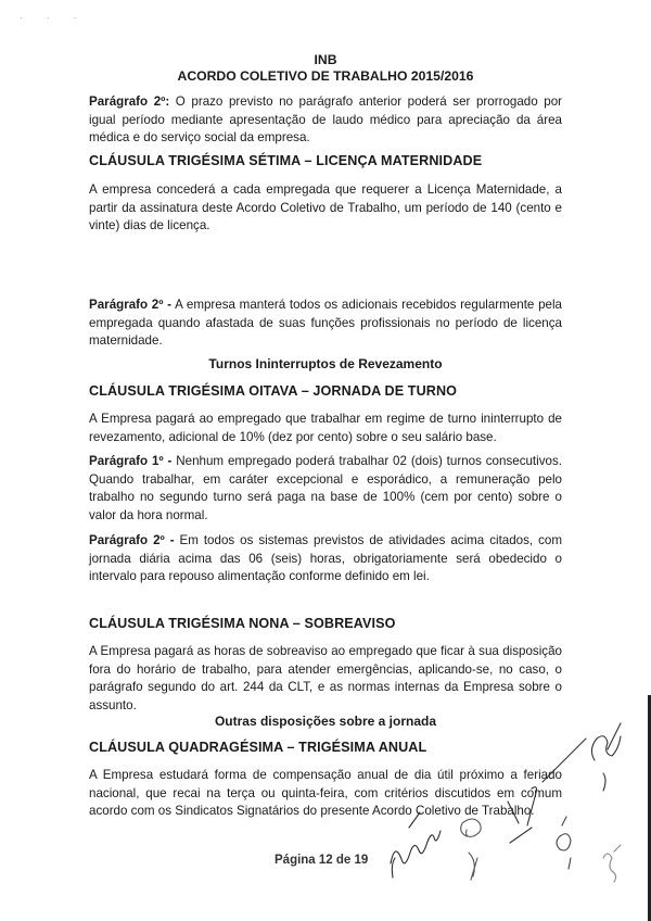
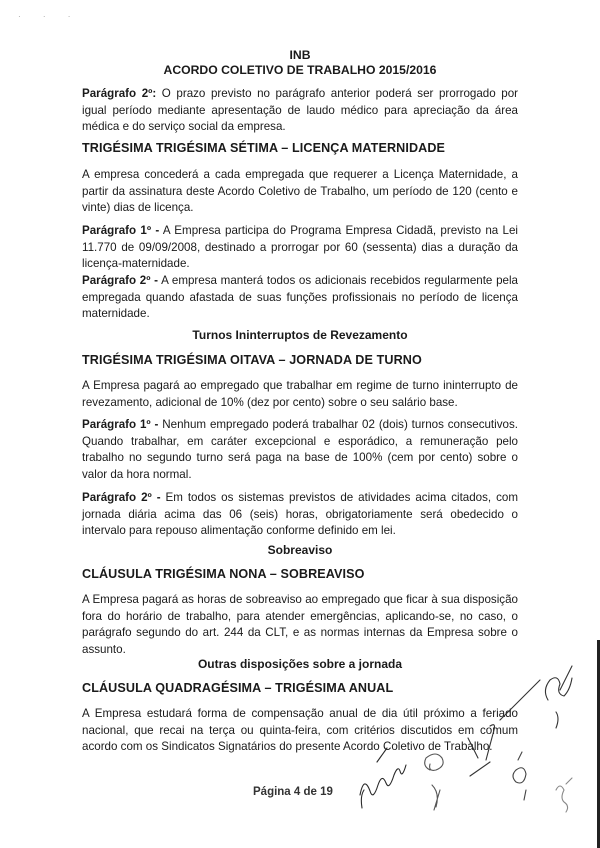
  · · ·
  INB
  ACORDO COLETIVO DE TRABALHO 2015/2016
  Parágrafo 2º: O prazo previsto no parágrafo anterior poderá ser prorrogado por igual período mediante apresentação de laudo médico para apreciação da área médica e do serviço social da empresa.
- CLÁUSULA TRIGÉSIMA SÉTIMA – LICENÇA MATERNIDADE
+ TRIGÉSIMA TRIGÉSIMA SÉTIMA – LICENÇA MATERNIDADE
- A empresa concederá a cada empregada que requerer a Licença Maternidade, a partir da assinatura deste Acordo Coletivo de Trabalho, um período de 140 (cento e vinte) dias de licença.
+ A empresa concederá a cada empregada que requerer a Licença Maternidade, a partir da assinatura deste Acordo Coletivo de Trabalho, um período de 120 (cento e vinte) dias de licença.
+ Parágrafo 1º - A Empresa participa do Programa Empresa Cidadã, previsto na Lei 11.770 de 09/09/2008, destinado a prorrogar por 60 (sessenta) dias a duração da licença-maternidade.
  Parágrafo 2º - A empresa manterá todos os adicionais recebidos regularmente pela empregada quando afastada de suas funções profissionais no período de licença maternidade.
  Turnos Ininterruptos de Revezamento
- CLÁUSULA TRIGÉSIMA OITAVA – JORNADA DE TURNO
+ TRIGÉSIMA TRIGÉSIMA OITAVA – JORNADA DE TURNO
  A Empresa pagará ao empregado que trabalhar em regime de turno ininterrupto de revezamento, adicional de 10% (dez por cento) sobre o seu salário base.
  Parágrafo 1º - Nenhum empregado poderá trabalhar 02 (dois) turnos consecutivos. Quando trabalhar, em caráter excepcional e esporádico, a remuneração pelo trabalho no segundo turno será paga na base de 100% (cem por cento) sobre o valor da hora normal.
  Parágrafo 2º - Em todos os sistemas previstos de atividades acima citados, com jornada diária acima das 06 (seis) horas, obrigatoriamente será obedecido o intervalo para repouso alimentação conforme definido em lei.
+ Sobreaviso
  CLÁUSULA TRIGÉSIMA NONA – SOBREAVISO
  A Empresa pagará as horas de sobreaviso ao empregado que ficar à sua disposição fora do horário de trabalho, para atender emergências, aplicando-se, no caso, o parágrafo segundo do art. 244 da CLT, e as normas internas da Empresa sobre o assunto.
  Outras disposições sobre a jornada
  CLÁUSULA QUADRAGÉSIMA – TRIGÉSIMA ANUAL
  A Empresa estudará forma de compensação anual de dia útil próximo a feriado nacional, que recai na terça ou quinta-feira, com critérios discutidos em comum acordo com os Sindicatos Signatários do presente Acordo Coletivo de Trabalho.
- Página 12 de 19
+ Página 4 de 19
